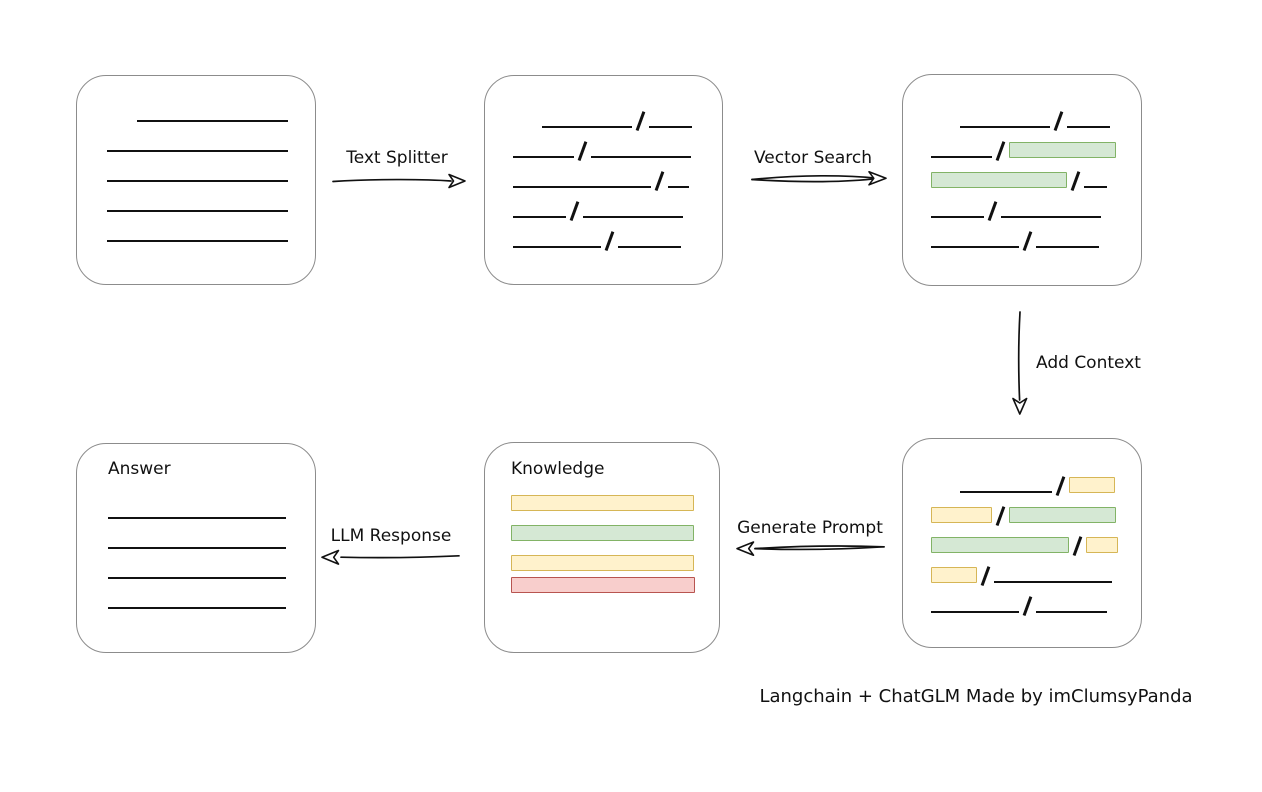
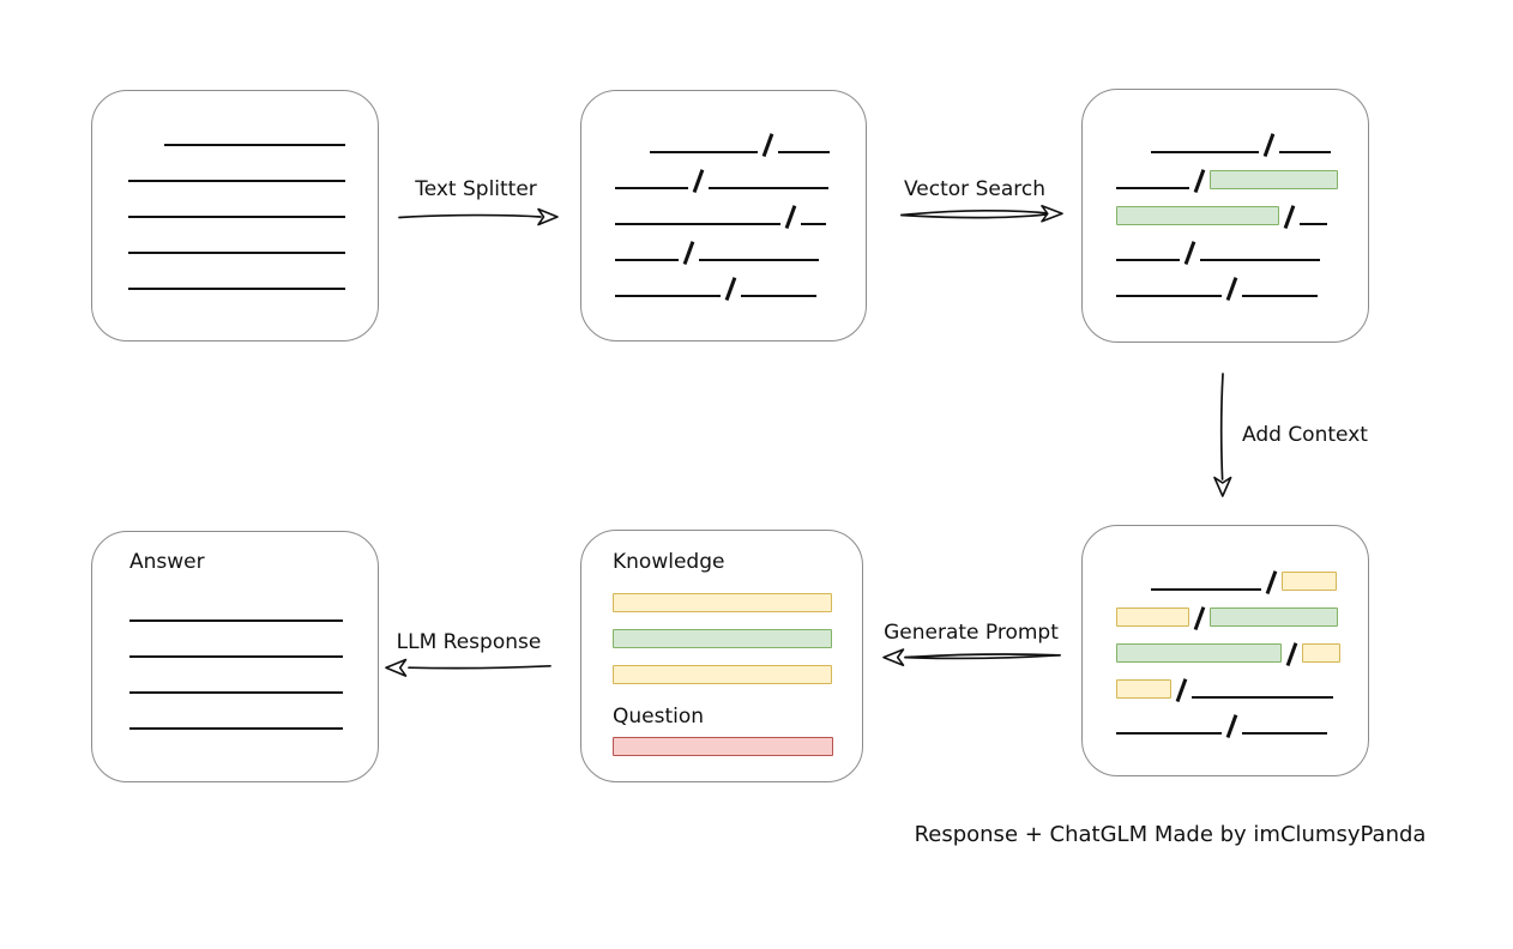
  Knowledge
+ Question
  Answer
  Text Splitter
  Vector Search
  Add Context
  Generate Prompt
  LLM Response
- Langchain + ChatGLM Made by imClumsyPanda
+ Response + ChatGLM Made by imClumsyPanda
